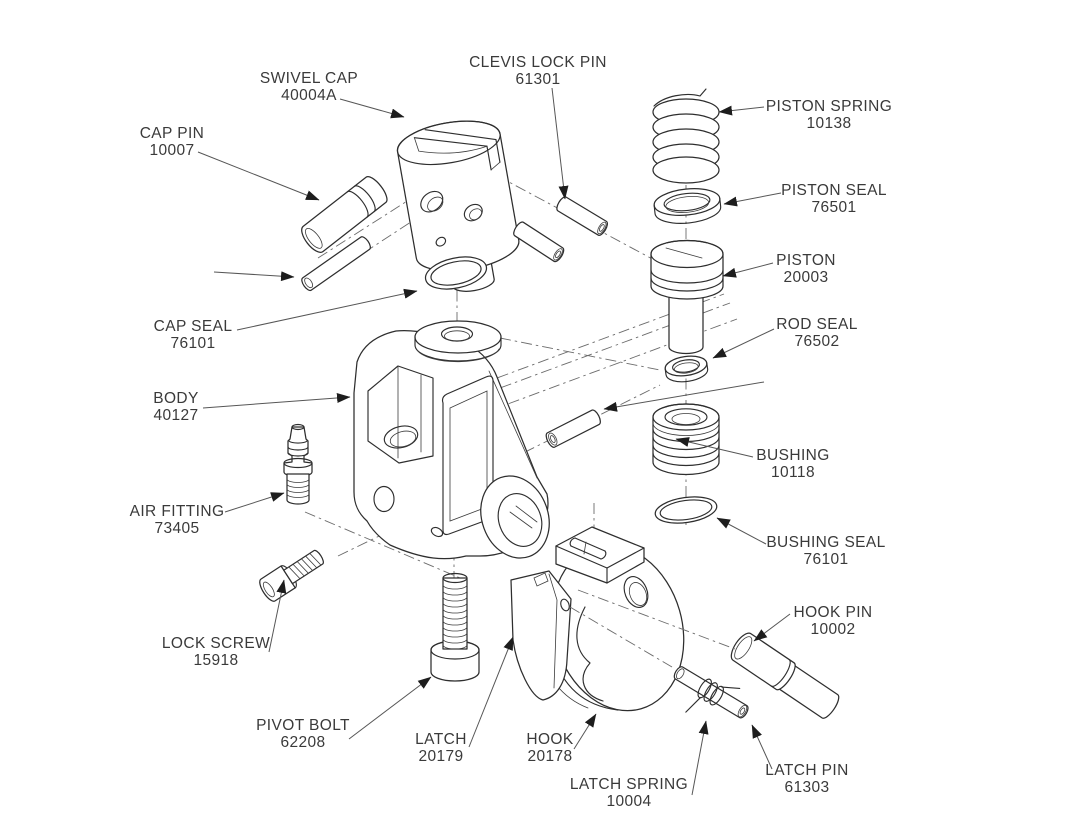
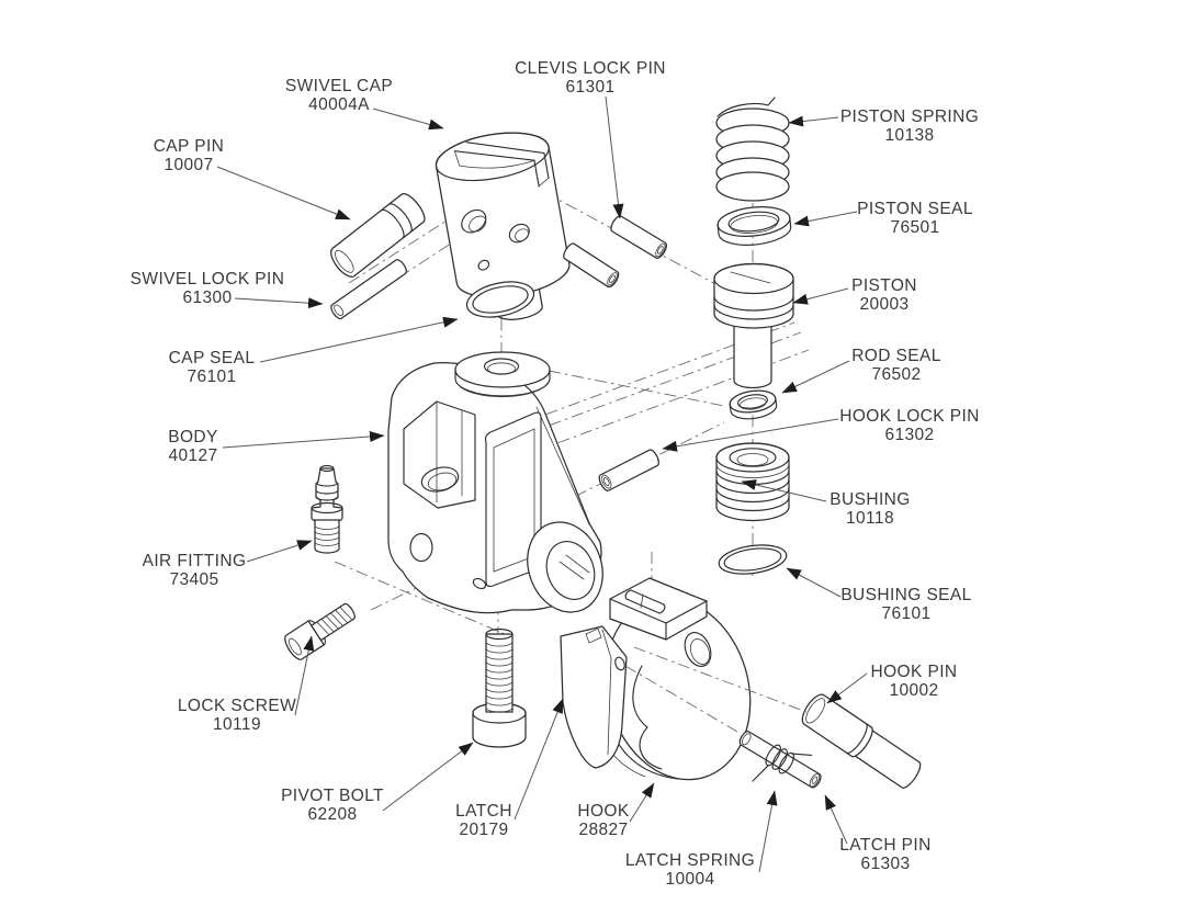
  SWIVEL CAP
  40004A
  CLEVIS LOCK PIN
  61301
  CAP PIN
  10007
  PISTON SPRING
  10138
  PISTON SEAL
  76501
+ SWIVEL LOCK PIN
+ 61300
  PISTON
  20003
  CAP SEAL
  76101
  ROD SEAL
  76502
+ HOOK LOCK PIN
+ 61302
  BODY
  40127
  BUSHING
  10118
  AIR FITTING
  73405
  BUSHING SEAL
  76101
  LOCK SCREW
- 15918
+ 10119
  HOOK PIN
  10002
  PIVOT BOLT
  62208
  LATCH
  20179
  HOOK
- 20178
+ 28827
  LATCH SPRING
  10004
  LATCH PIN
  61303
